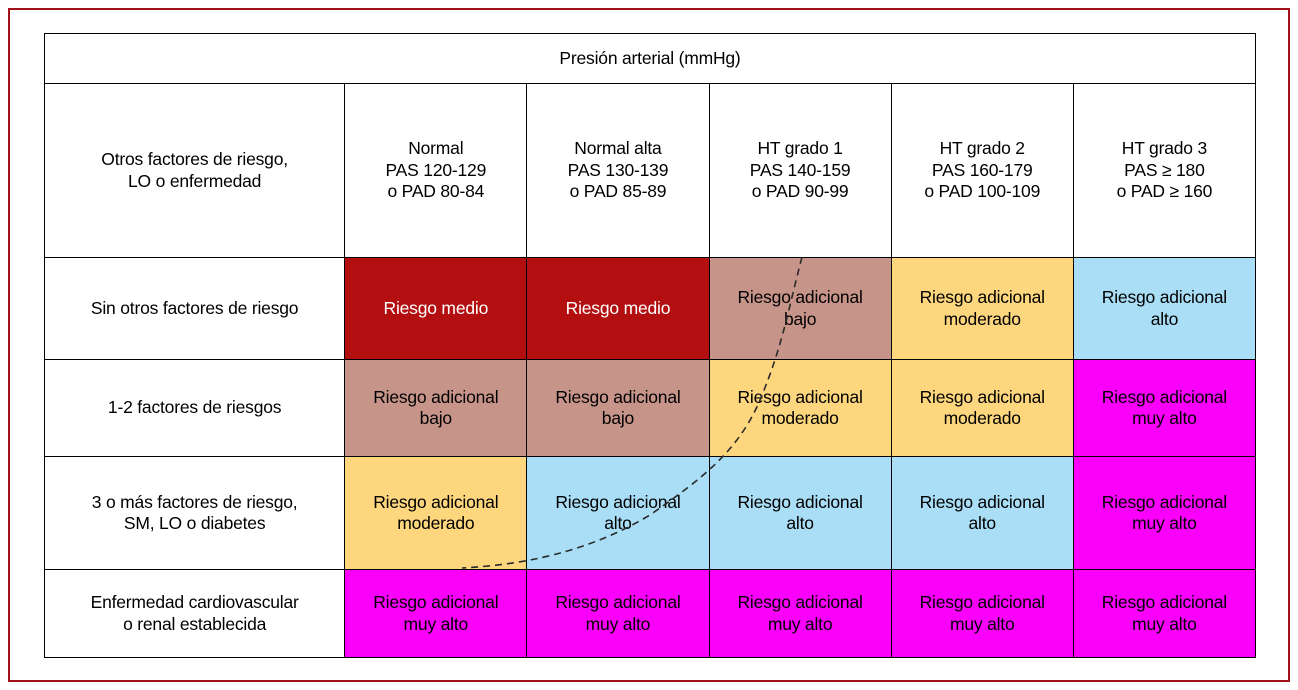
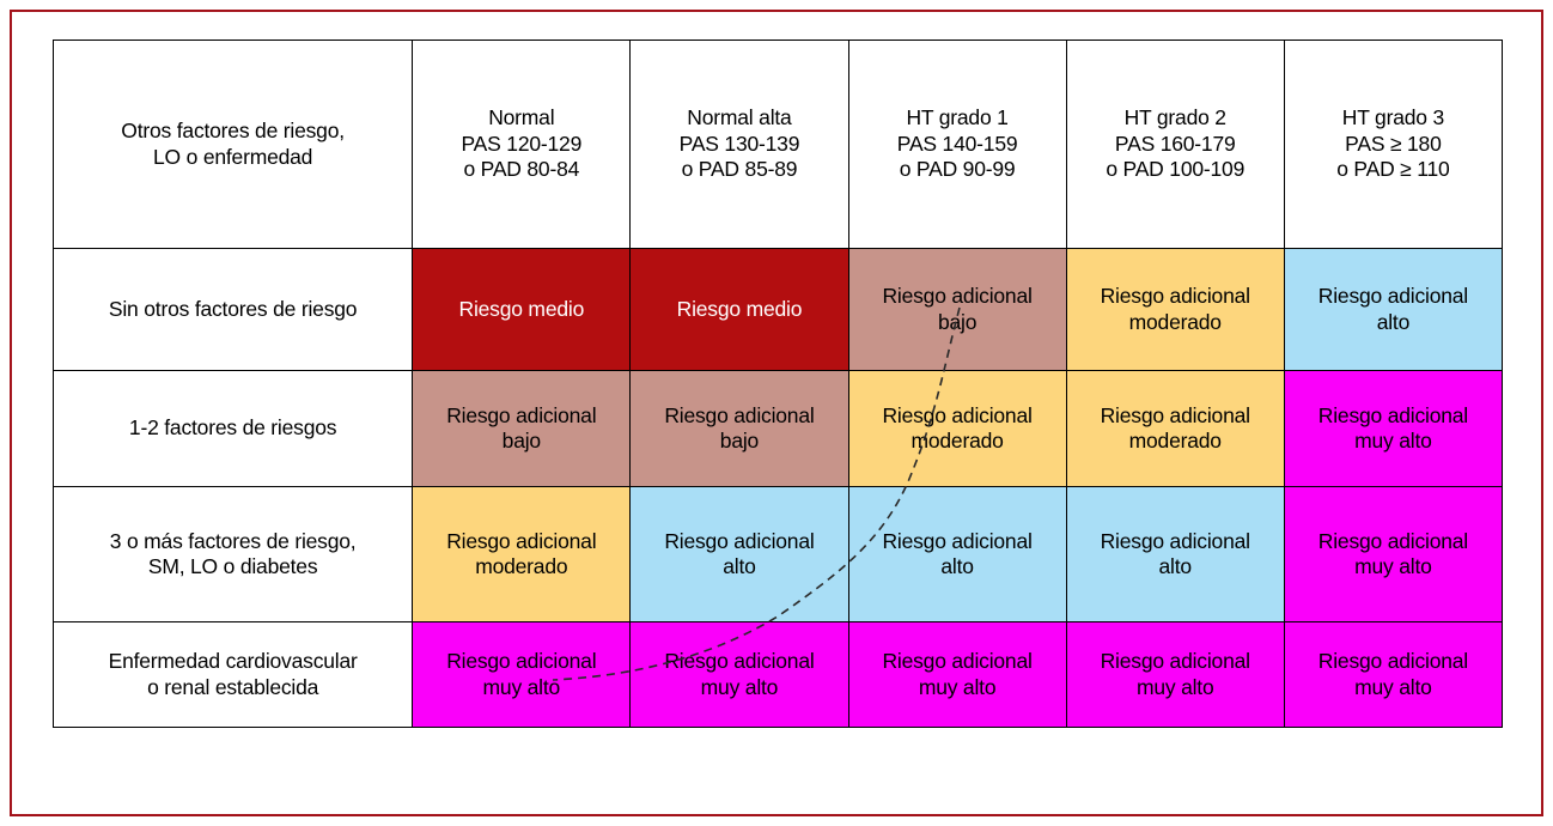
- Presión arterial (mmHg)
- Otros factores de riesgo, LO o enfermedad	Normal PAS 120-129 o PAD 80-84	Normal alta PAS 130-139 o PAD 85-89	HT grado 1 PAS 140-159 o PAD 90-99	HT grado 2 PAS 160-179 o PAD 100-109	HT grado 3 PAS ≥ 180 o PAD ≥ 160
+ Otros factores de riesgo, LO o enfermedad	Normal PAS 120-129 o PAD 80-84	Normal alta PAS 130-139 o PAD 85-89	HT grado 1 PAS 140-159 o PAD 90-99	HT grado 2 PAS 160-179 o PAD 100-109	HT grado 3 PAS ≥ 180 o PAD ≥ 110
  Sin otros factores de riesgo	Riesgo medio	Riesgo medio	Riesgo adicional bajo	Riesgo adicional moderado	Riesgo adicional alto
  1-2 factores de riesgos	Riesgo adicional bajo	Riesgo adicional bajo	Riesgo adicional moderado	Riesgo adicional moderado	Riesgo adicional muy alto
  3 o más factores de riesgo, SM, LO o diabetes	Riesgo adicional moderado	Riesgo adicional alto	Riesgo adicional alto	Riesgo adicional alto	Riesgo adicional muy alto
  Enfermedad cardiovascular o renal establecida	Riesgo adicional muy alto	Riesgo adicional muy alto	Riesgo adicional muy alto	Riesgo adicional muy alto	Riesgo adicional muy alto
